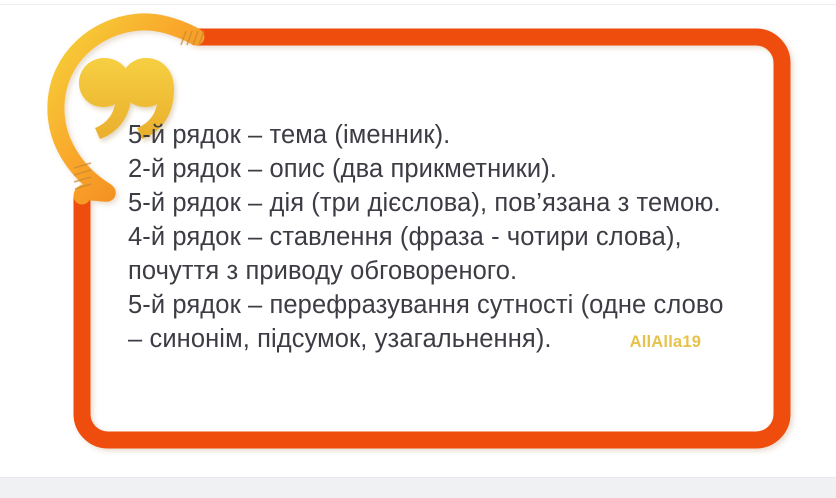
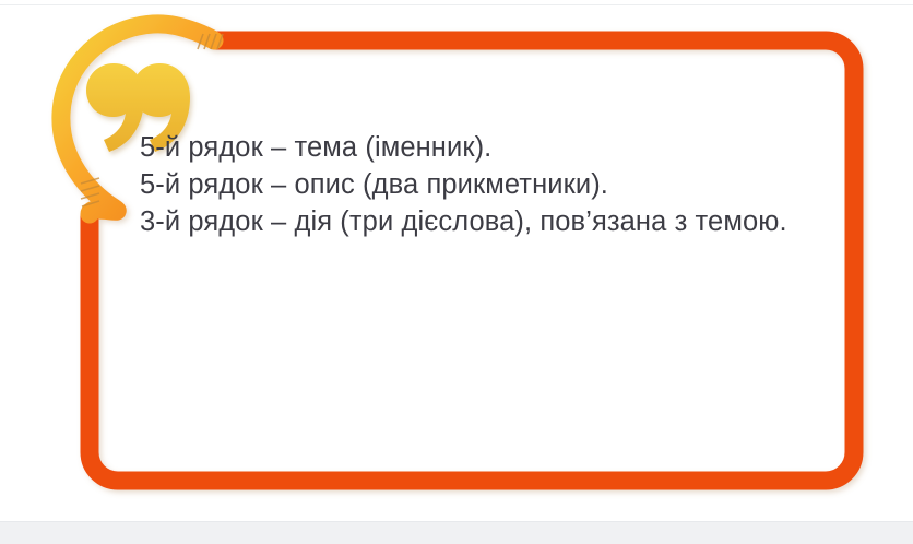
  5-й рядок – тема (іменник).
- 2-й рядок – опис (два прикметники).
+ 5-й рядок – опис (два прикметники).
- 5-й рядок – дія (три дієслова), пов’язана з темою.
+ 3-й рядок – дія (три дієслова), пов’язана з темою.
- 4-й рядок – ставлення (фраза - чотири слова),
- почуття з приводу обговореного.
- 5-й рядок – перефразування сутності (одне слово
- – синонім, підсумок, узагальнення).
- AllAlla19
